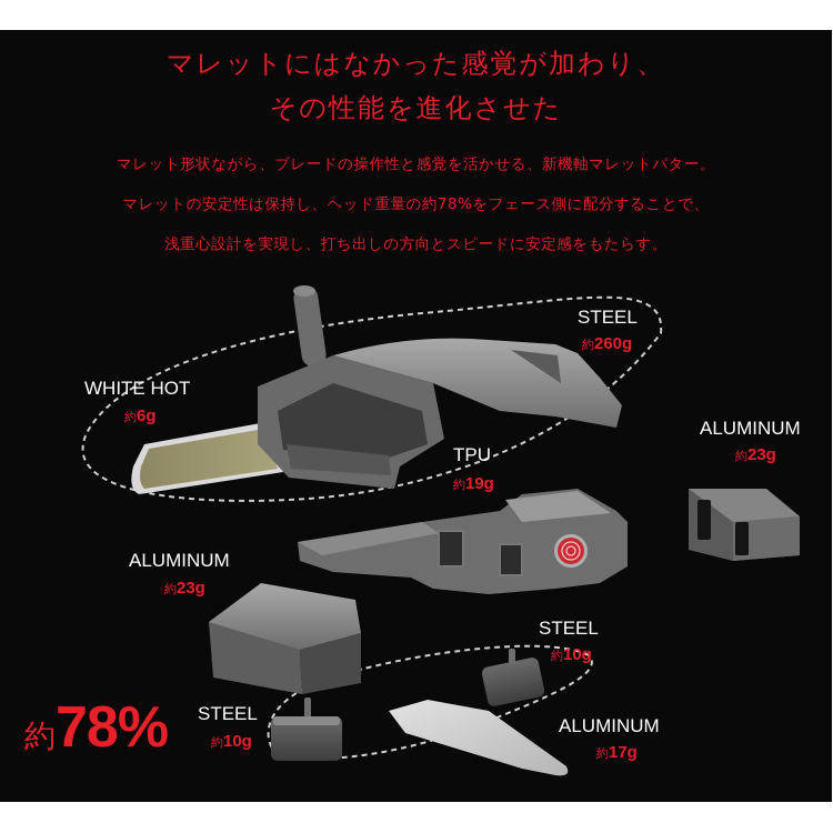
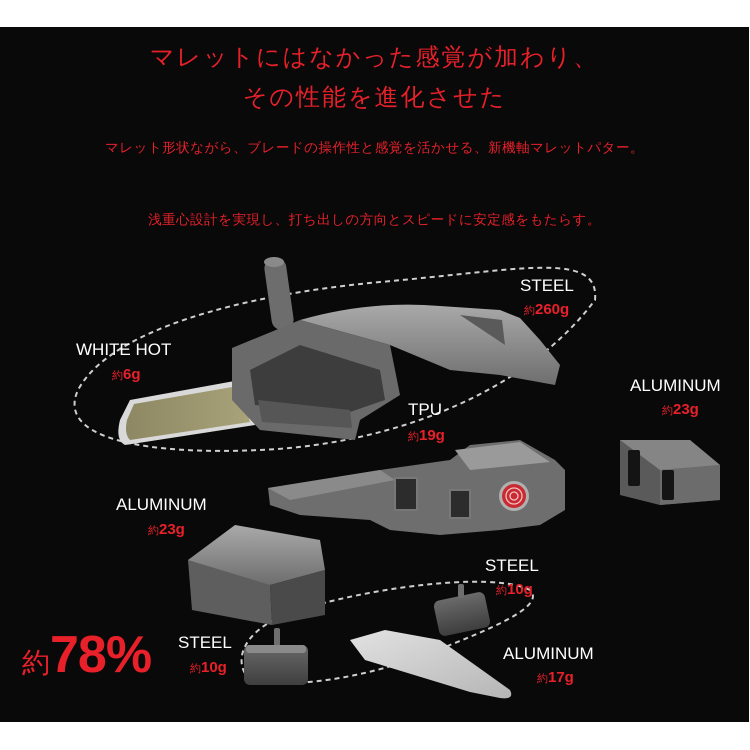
  マレットにはなかった感覚が加わり、
  その性能を進化させた
  マレット形状ながら、ブレードの操作性と感覚を活かせる、新機軸マレットパター。
- マレットの安定性は保持し、ヘッド重量の約78%をフェース側に配分することで、
  浅重心設計を実現し、打ち出しの方向とスピードに安定感をもたらす。
  WHITE HOT
  約6g
  STEEL
  約260g
  TPU
  約19g
  ALUMINUM
  約23g
  ALUMINUM
  約23g
  STEEL
  約10g
  STEEL
  約10g
  ALUMINUM
  約17g
  約78%
